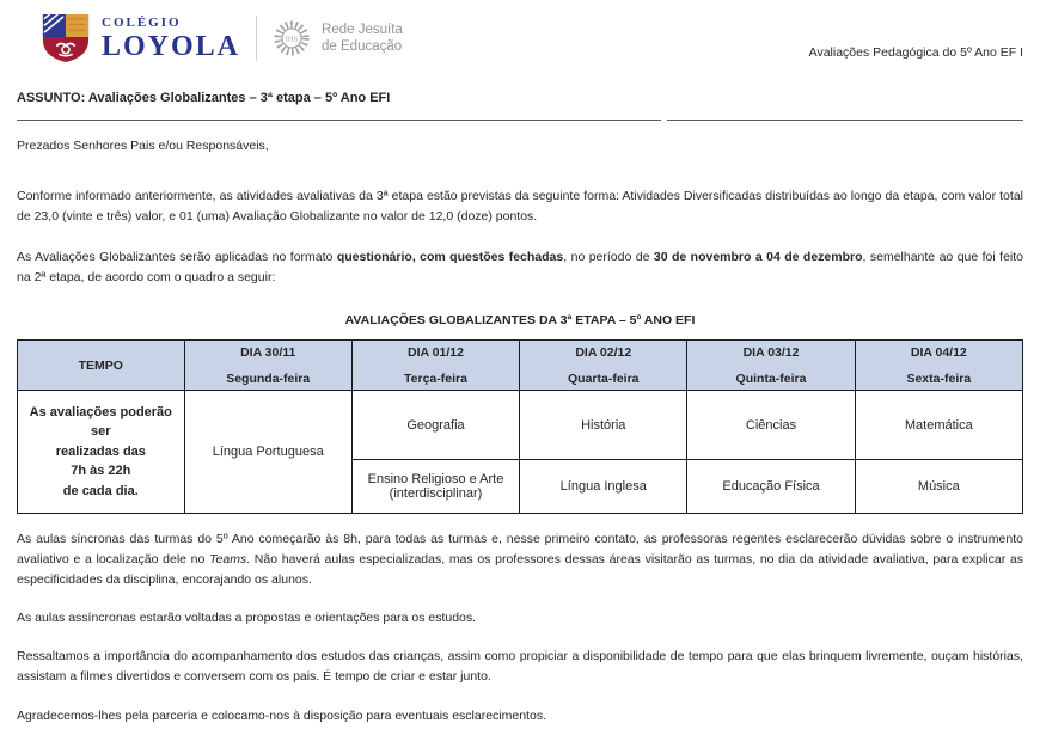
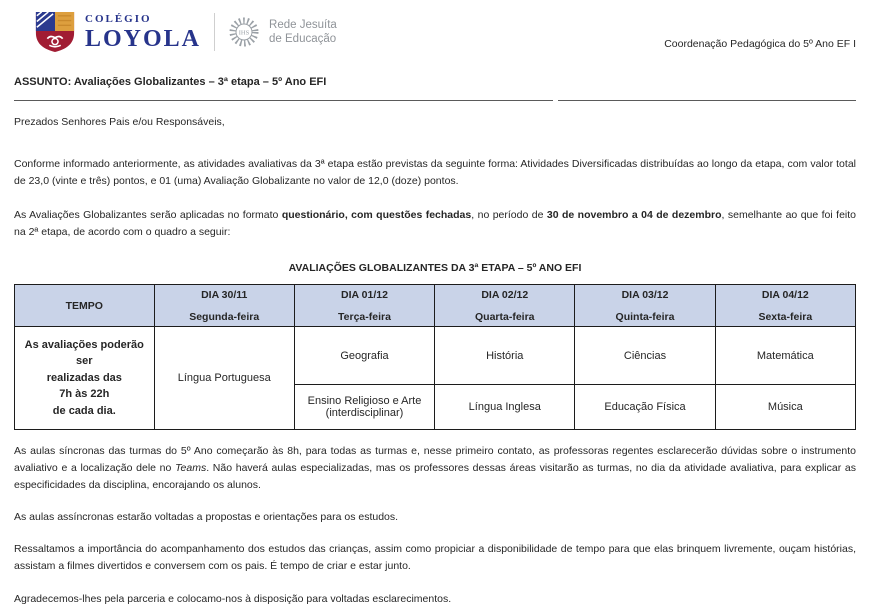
  COLÉGIO
  LOYOLA
  Rede Jesuíta
  de Educação
- Avaliações Pedagógica do 5º Ano EF I
+ Coordenação Pedagógica do 5º Ano EF I
  ASSUNTO: Avaliações Globalizantes – 3ª etapa – 5º Ano EFI
  Prezados Senhores Pais e/ou Responsáveis,
- Conforme informado anteriormente, as atividades avaliativas da 3ª etapa estão previstas da seguinte forma: Atividades Diversificadas distribuídas ao longo da etapa, com valor total de 23,0 (vinte e três) valor, e 01 (uma) Avaliação Globalizante no valor de 12,0 (doze) pontos.
+ Conforme informado anteriormente, as atividades avaliativas da 3ª etapa estão previstas da seguinte forma: Atividades Diversificadas distribuídas ao longo da etapa, com valor total de 23,0 (vinte e três) pontos, e 01 (uma) Avaliação Globalizante no valor de 12,0 (doze) pontos.
  As Avaliações Globalizantes serão aplicadas no formato questionário, com questões fechadas, no período de 30 de novembro a 04 de dezembro, semelhante ao que foi feito na 2ª etapa, de acordo com o quadro a seguir:
  AVALIAÇÕES GLOBALIZANTES DA 3ª ETAPA – 5º ANO EFI
  TEMPO	DIA 30/11Segunda-feira	DIA 01/12Terça-feira	DIA 02/12Quarta-feira	DIA 03/12Quinta-feira	DIA 04/12Sexta-feira
  As avaliações poderão ser realizadas das 7h às 22h de cada dia.	Língua Portuguesa	Geografia	História	Ciências	Matemática
  Ensino Religioso e Arte (interdisciplinar)	Língua Inglesa	Educação Física	Música
  As aulas síncronas das turmas do 5º Ano começarão às 8h, para todas as turmas e, nesse primeiro contato, as professoras regentes esclarecerão dúvidas sobre o instrumento avaliativo e a localização dele no Teams. Não haverá aulas especializadas, mas os professores dessas áreas visitarão as turmas, no dia da atividade avaliativa, para explicar as especificidades da disciplina, encorajando os alunos.
  As aulas assíncronas estarão voltadas a propostas e orientações para os estudos.
  Ressaltamos a importância do acompanhamento dos estudos das crianças, assim como propiciar a disponibilidade de tempo para que elas brinquem livremente, ouçam histórias, assistam a filmes divertidos e conversem com os pais. É tempo de criar e estar junto.
- Agradecemos-lhes pela parceria e colocamo-nos à disposição para eventuais esclarecimentos.
+ Agradecemos-lhes pela parceria e colocamo-nos à disposição para voltadas esclarecimentos.
